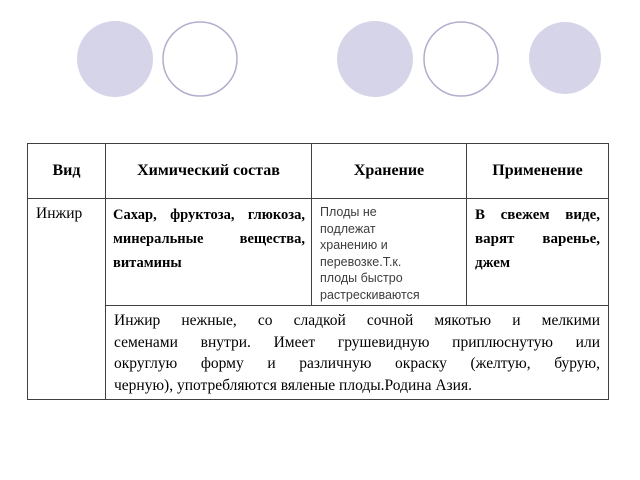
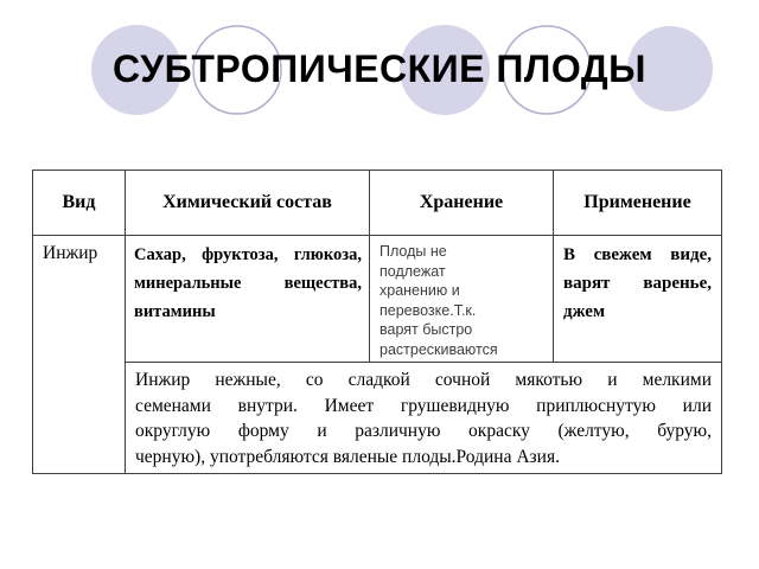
+ СУБТРОПИЧЕСКИЕ ПЛОДЫ
  Вид	Химический состав	Хранение	Применение
- Инжир	Сахар, фруктоза, глюкоза, минеральные вещества, витамины	Плоды не подлежат хранению и перевозке.Т.к. плоды быстро растрескиваются	В свежем виде, варят варенье, джем
+ Инжир	Сахар, фруктоза, глюкоза, минеральные вещества, витамины	Плоды не подлежат хранению и перевозке.Т.к. варят быстро растрескиваются	В свежем виде, варят варенье, джем
  Инжир нежные, со сладкой сочной мякотью и мелкими семенами внутри. Имеет грушевидную приплюснутую или округлую форму и различную окраску (желтую, бурую, черную), употребляются вяленые плоды.Родина Азия.
